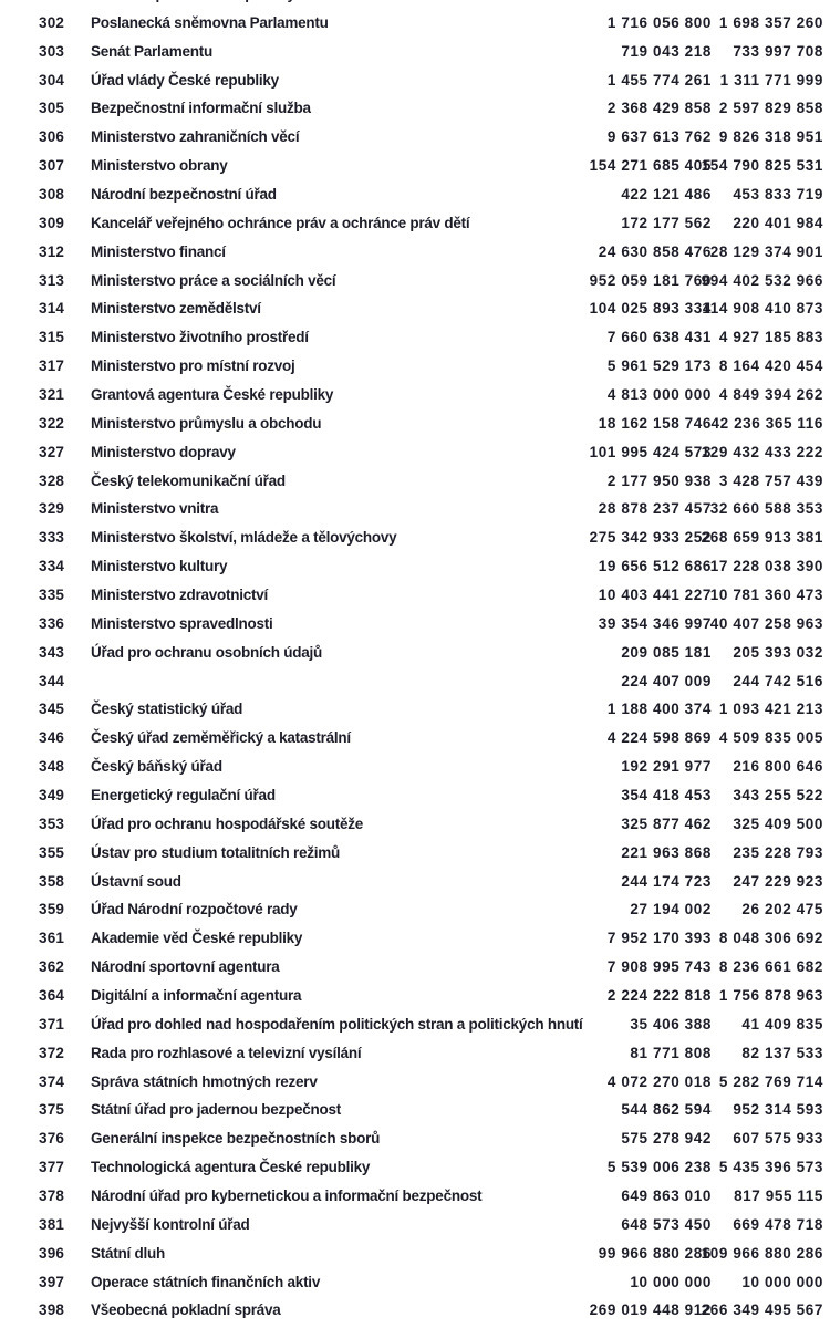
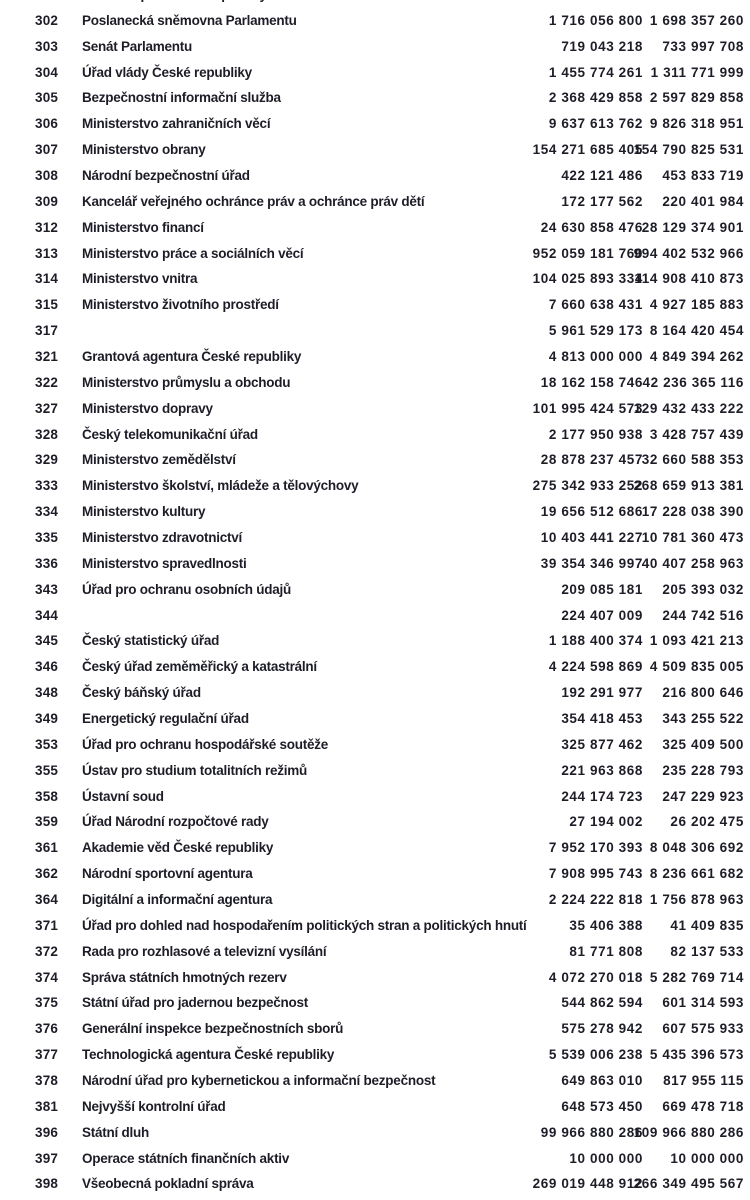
  302
  Poslanecká sněmovna Parlamentu
  1 716 056 800
  1 698 357 260
  303
  Senát Parlamentu
  719 043 218
  733 997 708
  304
  Úřad vlády České republiky
  1 455 774 261
  1 311 771 999
  305
  Bezpečnostní informační služba
  2 368 429 858
  2 597 829 858
  306
  Ministerstvo zahraničních věcí
  9 637 613 762
  9 826 318 951
  307
  Ministerstvo obrany
  154 271 685 405
  154 790 825 531
  308
  Národní bezpečnostní úřad
  422 121 486
  453 833 719
  309
  Kancelář veřejného ochránce práv a ochránce práv dětí
  172 177 562
  220 401 984
  312
  Ministerstvo financí
  24 630 858 476
  28 129 374 901
  313
  Ministerstvo práce a sociálních věcí
  952 059 181 760
  994 402 532 966
  314
- Ministerstvo zemědělství
+ Ministerstvo vnitra
  104 025 893 334
  114 908 410 873
  315
  Ministerstvo životního prostředí
  7 660 638 431
  4 927 185 883
  317
- Ministerstvo pro místní rozvoj
  5 961 529 173
  8 164 420 454
  321
  Grantová agentura České republiky
  4 813 000 000
  4 849 394 262
  322
  Ministerstvo průmyslu a obchodu
  18 162 158 746
  42 236 365 116
  327
  Ministerstvo dopravy
  101 995 424 573
  129 432 433 222
  328
  Český telekomunikační úřad
  2 177 950 938
  3 428 757 439
  329
- Ministerstvo vnitra
+ Ministerstvo zemědělství
  28 878 237 457
  32 660 588 353
  333
  Ministerstvo školství, mládeže a tělovýchovy
  275 342 933 252
  268 659 913 381
  334
  Ministerstvo kultury
  19 656 512 686
  17 228 038 390
  335
  Ministerstvo zdravotnictví
  10 403 441 227
  10 781 360 473
  336
  Ministerstvo spravedlnosti
  39 354 346 997
  40 407 258 963
  343
  Úřad pro ochranu osobních údajů
  209 085 181
  205 393 032
  344
  224 407 009
  244 742 516
  345
  Český statistický úřad
  1 188 400 374
  1 093 421 213
  346
  Český úřad zeměměřický a katastrální
  4 224 598 869
  4 509 835 005
  348
  Český báňský úřad
  192 291 977
  216 800 646
  349
  Energetický regulační úřad
  354 418 453
  343 255 522
  353
  Úřad pro ochranu hospodářské soutěže
  325 877 462
  325 409 500
  355
  Ústav pro studium totalitních režimů
  221 963 868
  235 228 793
  358
  Ústavní soud
  244 174 723
  247 229 923
  359
  Úřad Národní rozpočtové rady
  27 194 002
  26 202 475
  361
  Akademie věd České republiky
  7 952 170 393
  8 048 306 692
  362
  Národní sportovní agentura
  7 908 995 743
  8 236 661 682
  364
  Digitální a informační agentura
  2 224 222 818
  1 756 878 963
  371
  Úřad pro dohled nad hospodařením politických stran a politických hnutí
  35 406 388
  41 409 835
  372
  Rada pro rozhlasové a televizní vysílání
  81 771 808
  82 137 533
  374
  Správa státních hmotných rezerv
  4 072 270 018
  5 282 769 714
  375
  Státní úřad pro jadernou bezpečnost
  544 862 594
- 952 314 593
+ 601 314 593
  376
  Generální inspekce bezpečnostních sborů
  575 278 942
  607 575 933
  377
  Technologická agentura České republiky
  5 539 006 238
  5 435 396 573
  378
  Národní úřad pro kybernetickou a informační bezpečnost
  649 863 010
  817 955 115
  381
  Nejvyšší kontrolní úřad
  648 573 450
  669 478 718
  396
  Státní dluh
  99 966 880 286
  109 966 880 286
  397
  Operace státních finančních aktiv
  10 000 000
  10 000 000
  398
  Všeobecná pokladní správa
  269 019 448 912
  266 349 495 567
